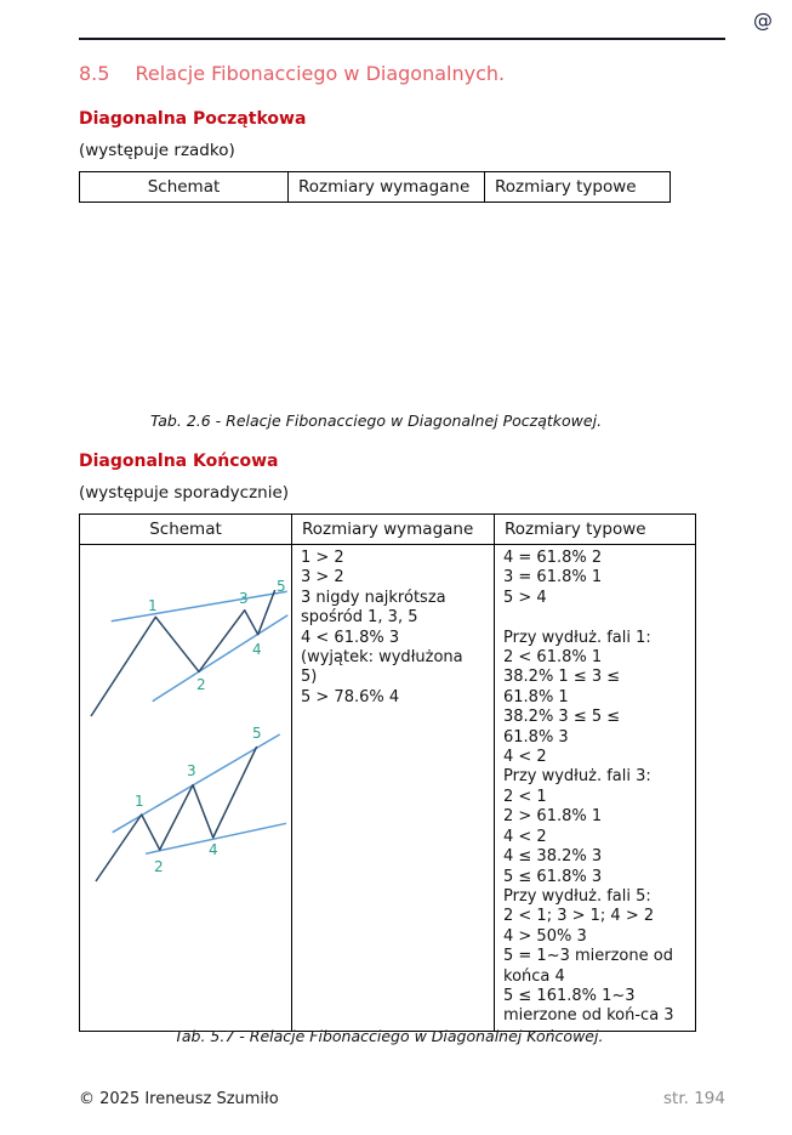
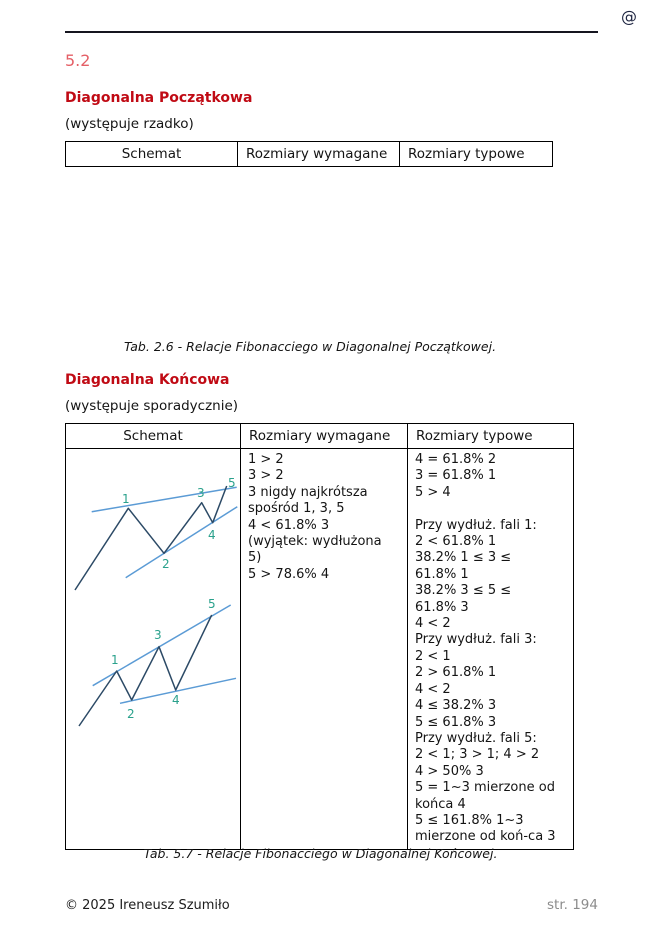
  @
- 8.5
+ 5.2
- Relacje Fibonacciego w Diagonalnych.
  Diagonalna Początkowa
  (występuje rzadko)
  Schemat	Rozmiary wymagane	Rozmiary typowe
  Tab. 2.6 - Relacje Fibonacciego w Diagonalnej Początkowej.
  Diagonalna Końcowa
  (występuje sporadycznie)
  Schemat	Rozmiary wymagane	Rozmiary typowe
  1 2 3 4 5 1 2 3 4 5	1 > 2 3 > 2 3 nigdy najkrótsza spośród 1, 3, 5 4 < 61.8% 3 (wyjątek: wydłużona 5) 5 > 78.6% 4	4 = 61.8% 2 3 = 61.8% 1 5 > 4 Przy wydłuż. fali 1: 2 < 61.8% 1 38.2% 1 ≤ 3 ≤ 61.8% 1 38.2% 3 ≤ 5 ≤ 61.8% 3 4 < 2 Przy wydłuż. fali 3: 2 < 1 2 > 61.8% 1 4 < 2 4 ≤ 38.2% 3 5 ≤ 61.8% 3 Przy wydłuż. fali 5: 2 < 1; 3 > 1; 4 > 2 4 > 50% 3 5 = 1~3 mierzone od końca 4 5 ≤ 161.8% 1~3 mierzone od koń-ca 3
  Tab. 5.7 - Relacje Fibonacciego w Diagonalnej Końcowej.
  © 2025 Ireneusz Szumiło
  str. 194
